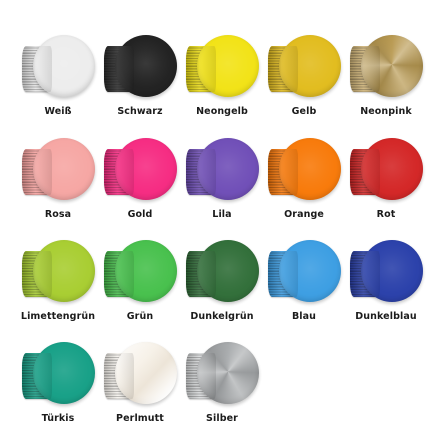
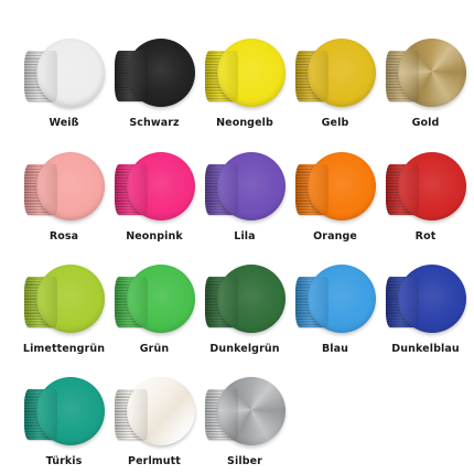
  Weiß
  Schwarz
  Neongelb
  Gelb
- Neonpink
+ Gold
  Rosa
- Gold
+ Neonpink
  Lila
  Orange
  Rot
  Limettengrün
  Grün
  Dunkelgrün
  Blau
  Dunkelblau
  Türkis
  Perlmutt
  Silber
